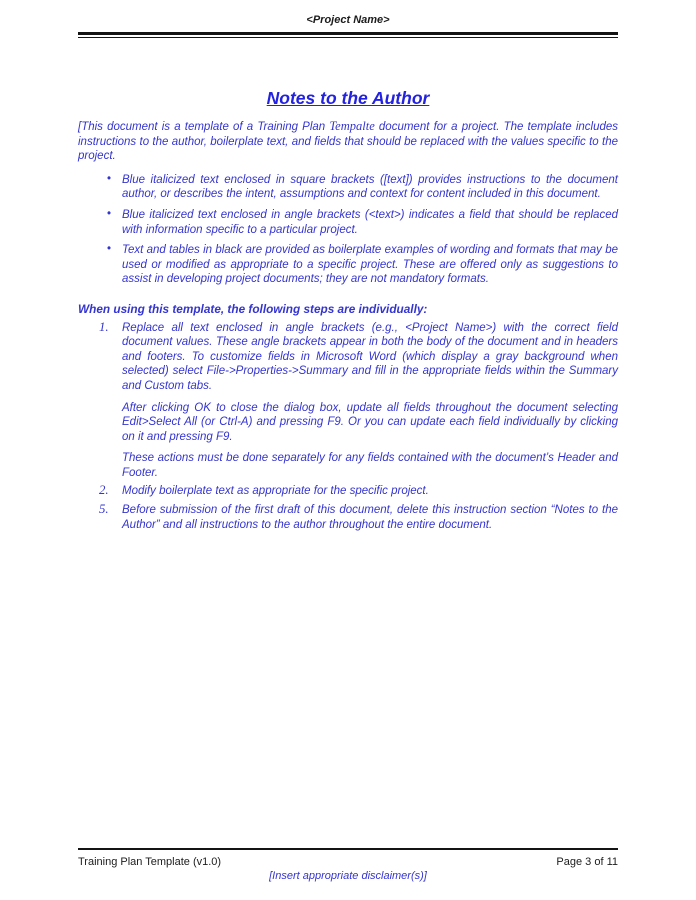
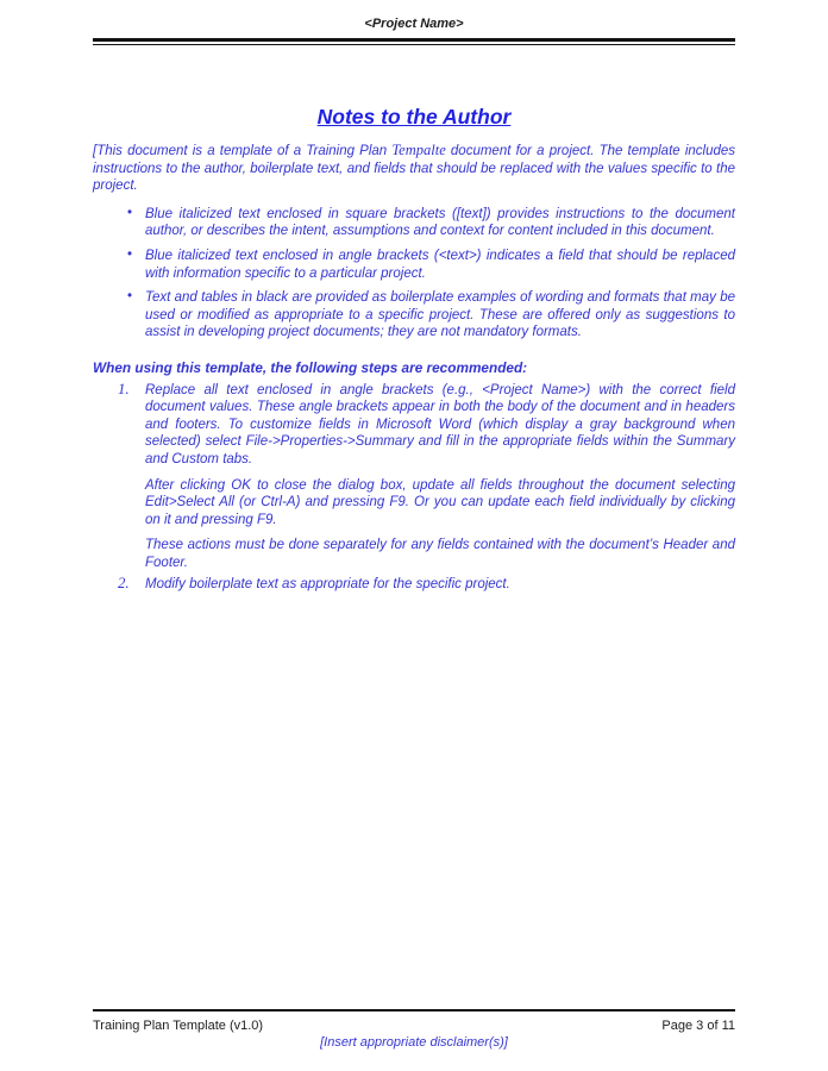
  <Project Name>
  Notes to the Author
  [This document is a template of a Training Plan Tempalte document for a project. The template includes instructions to the author, boilerplate text, and fields that should be replaced with the values specific to the project.
  •
  Blue italicized text enclosed in square brackets ([text]) provides instructions to the document author, or describes the intent, assumptions and context for content included in this document.
  •
  Blue italicized text enclosed in angle brackets (<text>) indicates a field that should be replaced with information specific to a particular project.
  •
  Text and tables in black are provided as boilerplate examples of wording and formats that may be used or modified as appropriate to a specific project. These are offered only as suggestions to assist in developing project documents; they are not mandatory formats.
- When using this template, the following steps are individually:
+ When using this template, the following steps are recommended:
  1.
  Replace all text enclosed in angle brackets (e.g., <Project Name>) with the correct field document values. These angle brackets appear in both the body of the document and in headers and footers. To customize fields in Microsoft Word (which display a gray background when selected) select File->Properties->Summary and fill in the appropriate fields within the Summary and Custom tabs.
  After clicking OK to close the dialog box, update all fields throughout the document selecting Edit>Select All (or Ctrl-A) and pressing F9. Or you can update each field individually by clicking on it and pressing F9.
  These actions must be done separately for any fields contained with the document’s Header and Footer.
  2.
  Modify boilerplate text as appropriate for the specific project.
- 5.
- Before submission of the first draft of this document, delete this instruction section “Notes to the Author” and all instructions to the author throughout the entire document.
  Training Plan Template (v1.0)
  Page 3 of 11
  [Insert appropriate disclaimer(s)]
